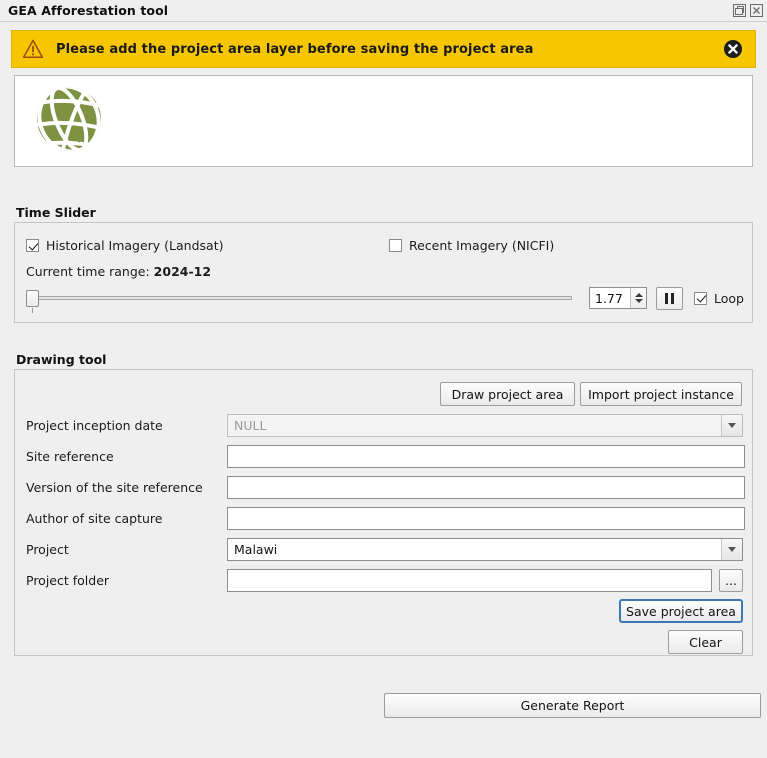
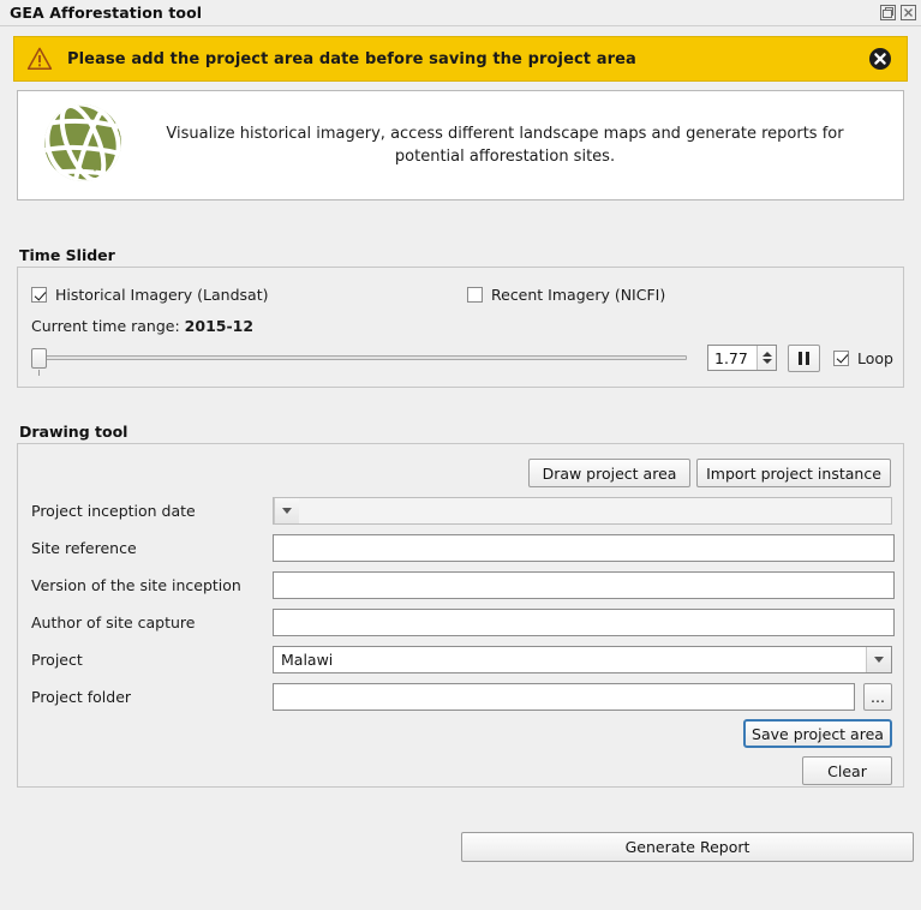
  GEA Afforestation tool
- Please add the project area layer before saving the project area
+ Please add the project area date before saving the project area
+ Visualize historical imagery, access different landscape maps and generate reports for potential afforestation sites.
  Time Slider
  Historical Imagery (Landsat)
  Recent Imagery (NICFI)
- Current time range: 2024-12
+ Current time range: 2015-12
  1.77
  Loop
  Drawing tool
  Draw project area
  Import project instance
  Project inception date
- NULL
  Site reference
- Version of the site reference
+ Version of the site inception
  Author of site capture
  Project
  Malawi
  Project folder
  ...
  Save project area
  Clear
  Generate Report
